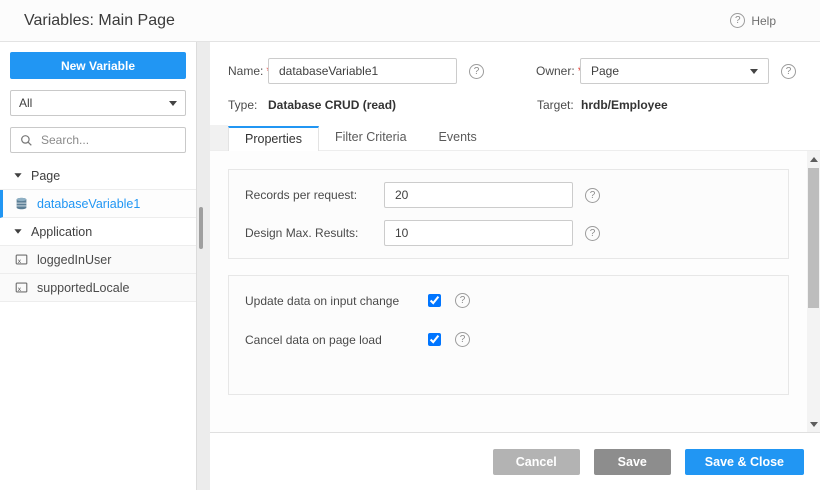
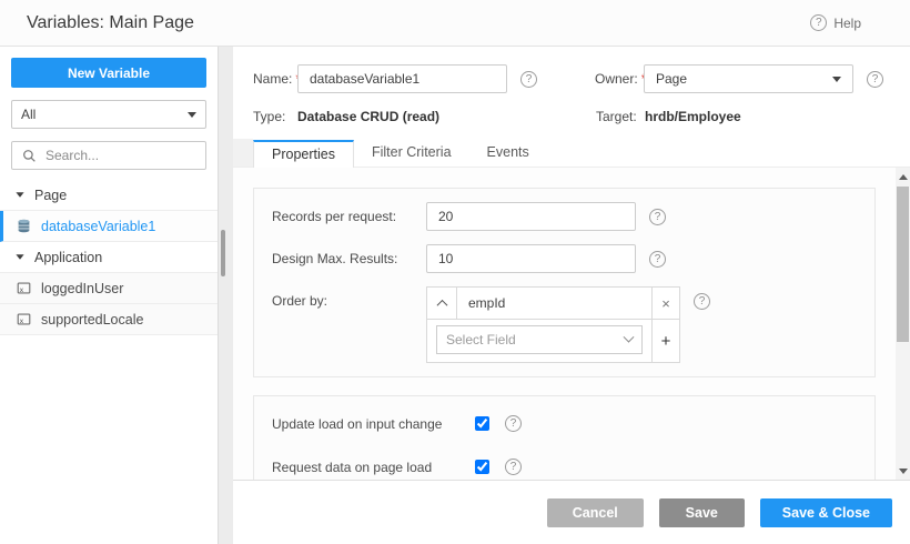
  Variables: Main Page
  Help
  New Variable
  All
  Search...
  Page
  databaseVariable1
  Application
  loggedInUser
  supportedLocale
  Name:
  databaseVariable1
  Owner:
  Page
  Type:
  Database CRUD (read)
  Target:
  hrdb/Employee
  Properties
  Filter Criteria
  Events
  Records per request:
  20
  Design Max. Results:
  10
+ Order by:
+ empId
+ Select Field
- Update data on input change
+ Update load on input change
- Cancel data on page load
+ Request data on page load
  Cancel
  Save
  Save & Close
